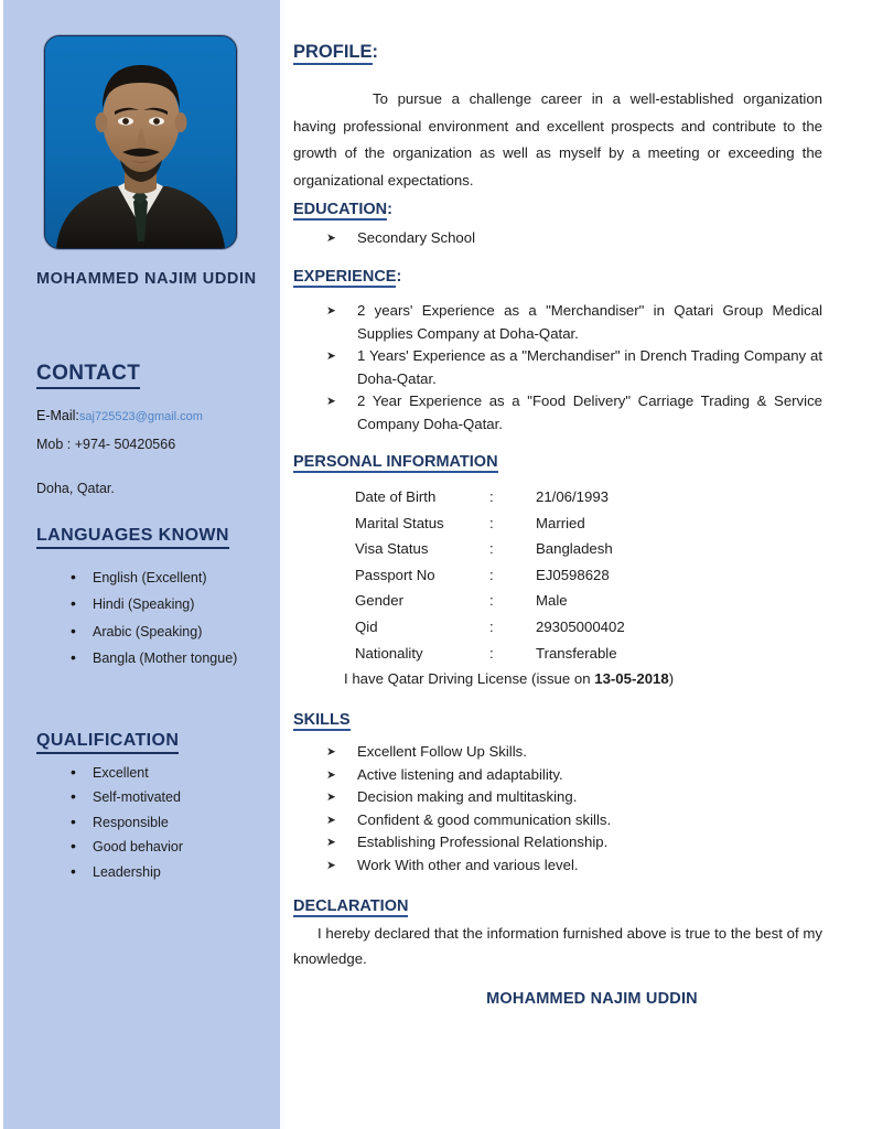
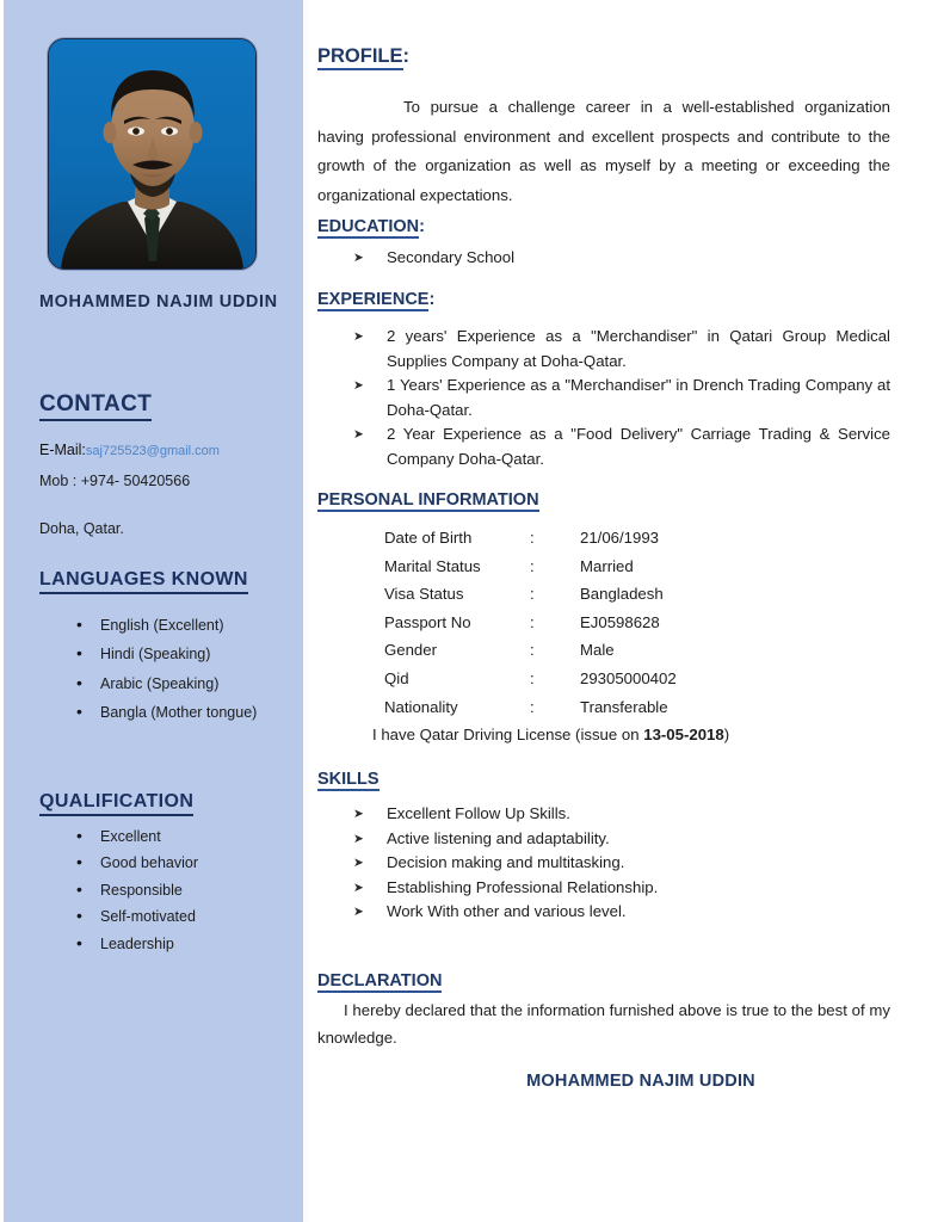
  MOHAMMED NAJIM UDDIN
  CONTACT
  E-Mail:saj725523@gmail.com
  Mob : +974- 50420566
  Doha, Qatar.
  LANGUAGES KNOWN
  English (Excellent)
  Hindi (Speaking)
  Arabic (Speaking)
  Bangla (Mother tongue)
  QUALIFICATION
  Excellent
- Self-motivated
+ Good behavior
  Responsible
- Good behavior
+ Self-motivated
  Leadership
  PROFILE:
  To pursue a challenge career in a well-established organization having professional environment and excellent prospects and contribute to the growth of the organization as well as myself by a meeting or exceeding the organizational expectations.
  EDUCATION:
  Secondary School
  EXPERIENCE:
  2 years' Experience as a "Merchandiser" in Qatari Group Medical Supplies Company at Doha-Qatar.
  1 Years' Experience as a "Merchandiser" in Drench Trading Company at Doha-Qatar.
  2 Year Experience as a "Food Delivery" Carriage Trading & Service Company Doha-Qatar.
  PERSONAL INFORMATION
  Date of Birth	:	21/06/1993
  Marital Status	:	Married
  Visa Status	:	Bangladesh
  Passport No	:	EJ0598628
  Gender	:	Male
  Qid	:	29305000402
  Nationality	:	Transferable
  I have Qatar Driving License (issue on 13-05-2018)
  SKILLS
  Excellent Follow Up Skills.
  Active listening and adaptability.
  Decision making and multitasking.
- Confident & good communication skills.
  Establishing Professional Relationship.
  Work With other and various level.
  DECLARATION
  I hereby declared that the information furnished above is true to the best of my knowledge.
  MOHAMMED NAJIM UDDIN
